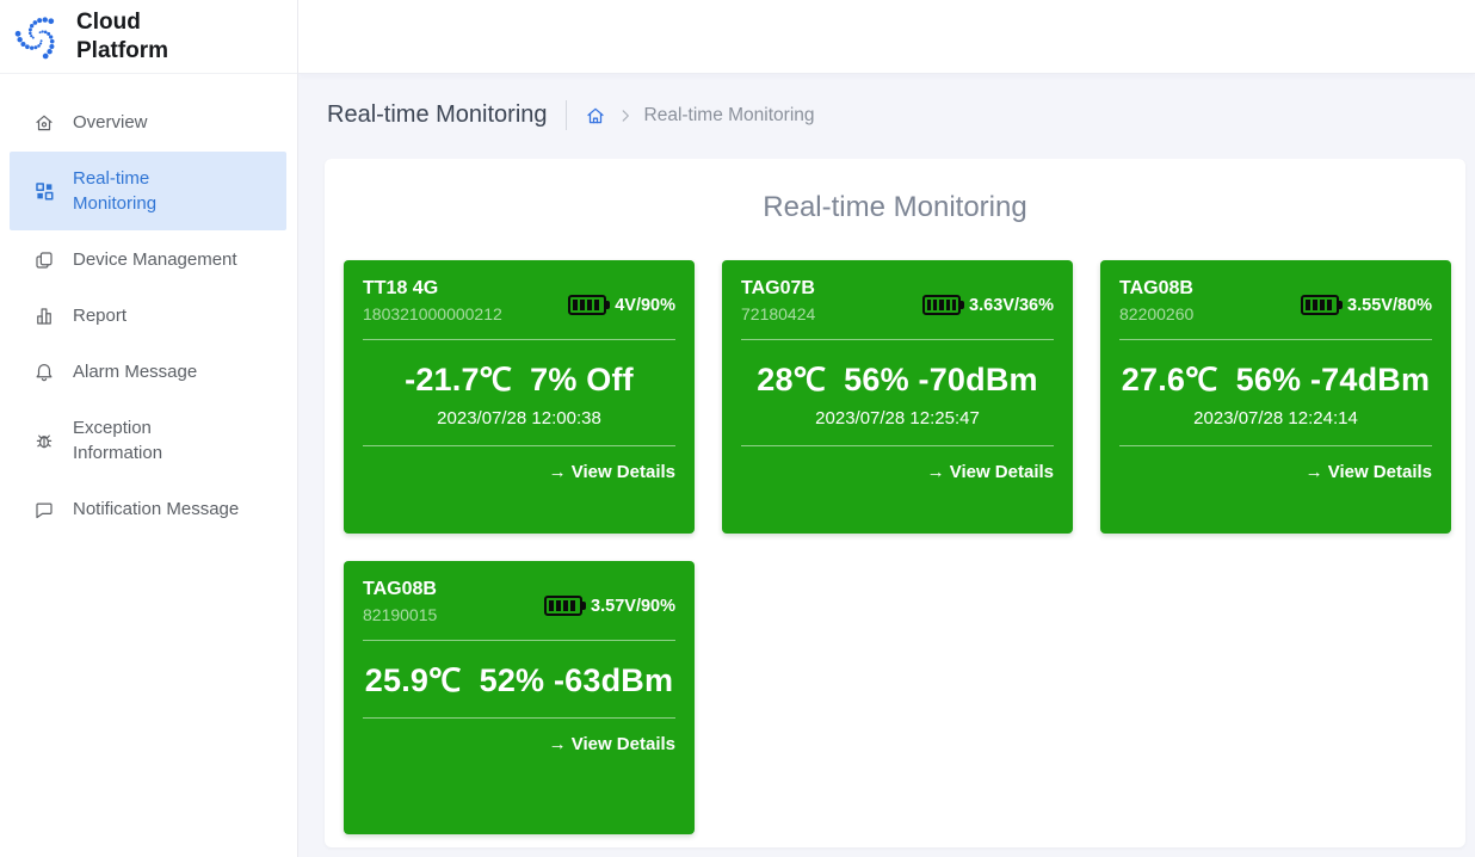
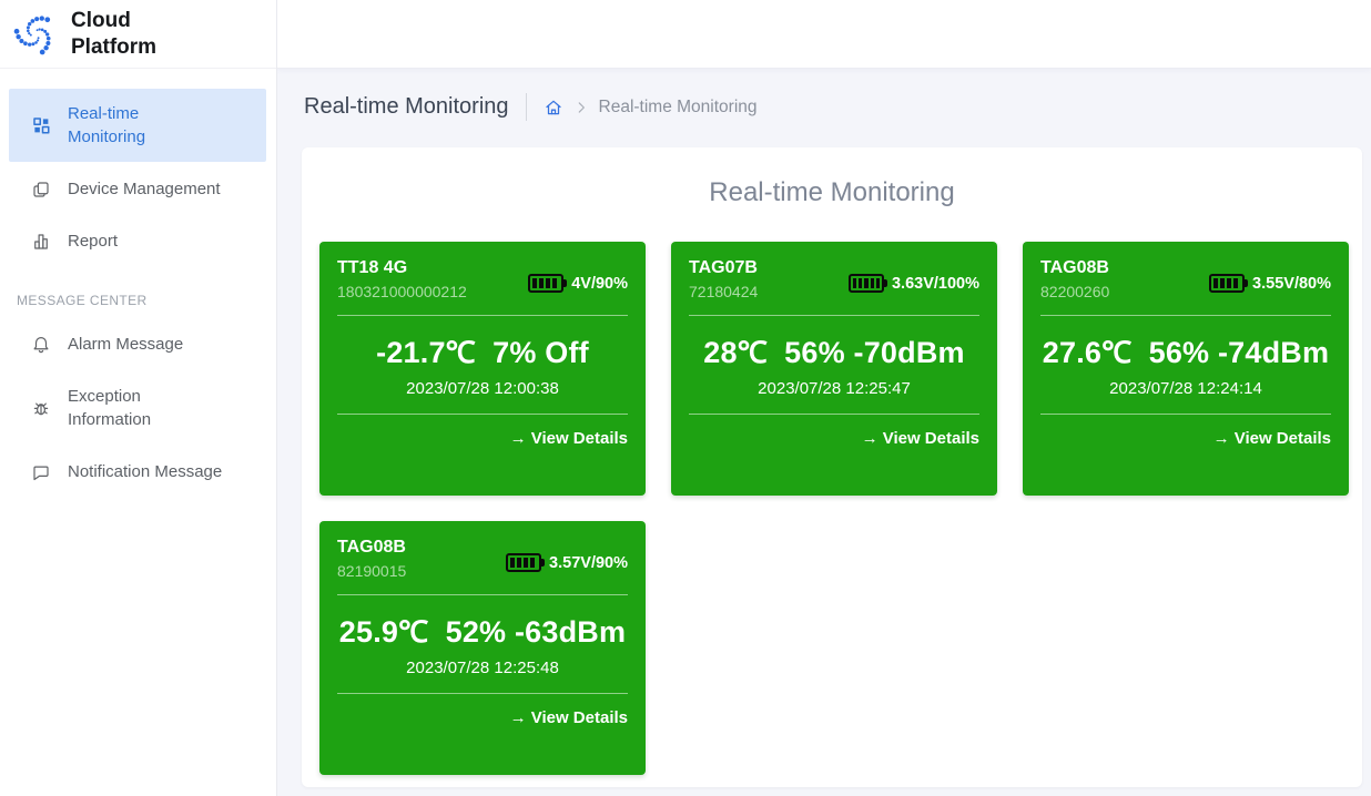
  Cloud Platform
- Overview
  Real-time Monitoring
  Device Management
  Report
+ MESSAGE CENTER
  Alarm Message
  Exception Information
  Notification Message
  Real-time Monitoring
  Real-time Monitoring
  Real-time Monitoring
  TT18 4G
  180321000000212
  4V/90%
  -21.7℃ 7% Off
  2023/07/28 12:00:38
  → View Details
  TAG07B
  72180424
- 3.63V/36%
+ 3.63V/100%
  28℃ 56% -70dBm
  2023/07/28 12:25:47
  → View Details
  TAG08B
  82200260
  3.55V/80%
  27.6℃ 56% -74dBm
  2023/07/28 12:24:14
  → View Details
  TAG08B
  82190015
  3.57V/90%
  25.9℃ 52% -63dBm
+ 2023/07/28 12:25:48
  → View Details
